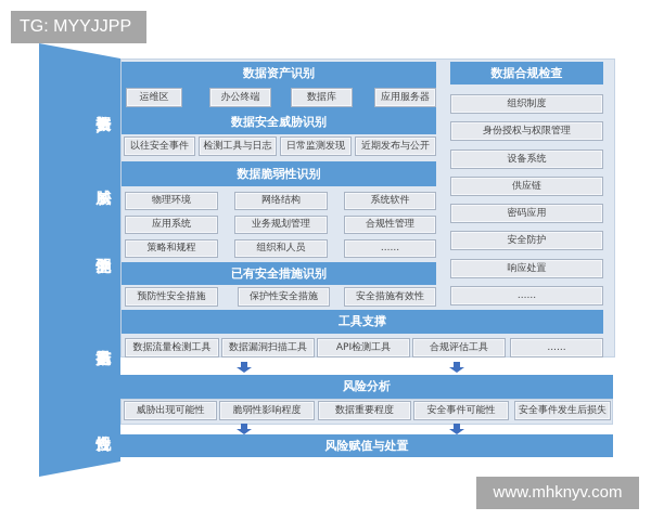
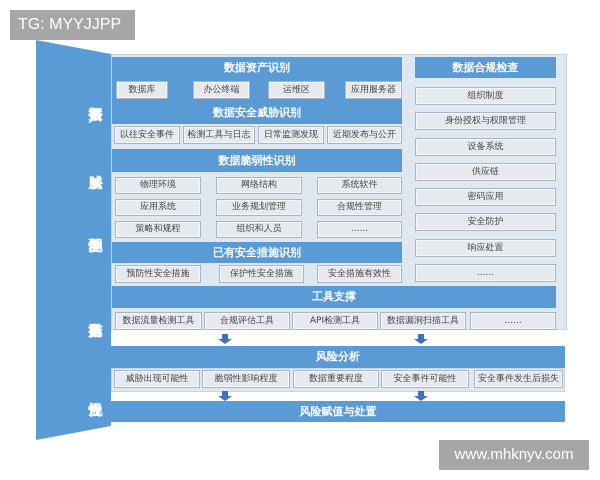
  TG: MYYJJPP
  数据资产识别
- 运维区
+ 数据库
  办公终端
- 数据库
+ 运维区
  应用服务器
  数据安全威胁识别
  以往安全事件
  检测工具与日志
  日常监测发现
  近期发布与公开
  数据脆弱性识别
  物理环境
  网络结构
  系统软件
  应用系统
  业务规划管理
  合规性管理
  策略和规程
  组织和人员
  ......
  已有安全措施识别
  预防性安全措施
  保护性安全措施
  安全措施有效性
  数据合规检查
  组织制度
  身份授权与权限管理
  设备系统
  供应链
  密码应用
  安全防护
  响应处置
  ......
  工具支撑
  数据流量检测工具
- 数据漏洞扫描工具
+ 合规评估工具
  API检测工具
- 合规评估工具
+ 数据漏洞扫描工具
  ......
  风险分析
  威胁出现可能性
  脆弱性影响程度
  数据重要程度
  安全事件可能性
  安全事件发生后损失
  风险赋值与处置
  www.mhknyv.com
